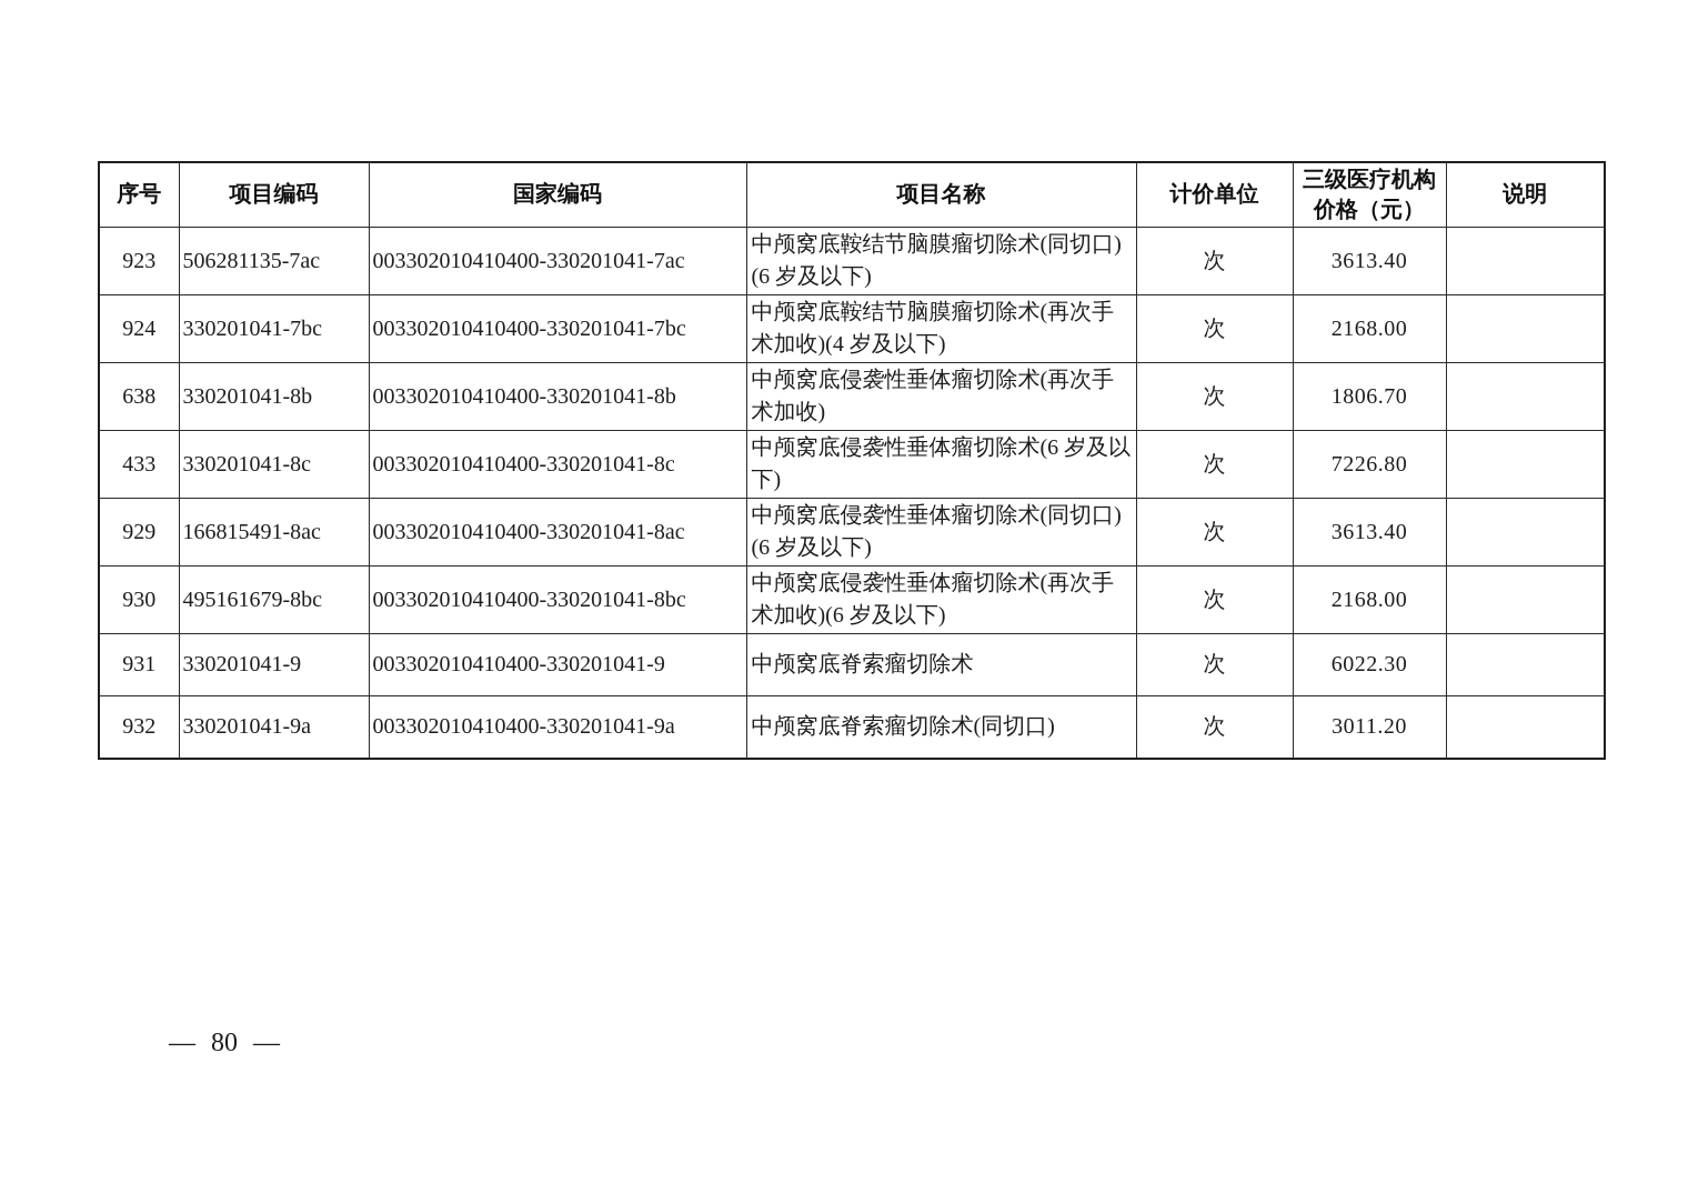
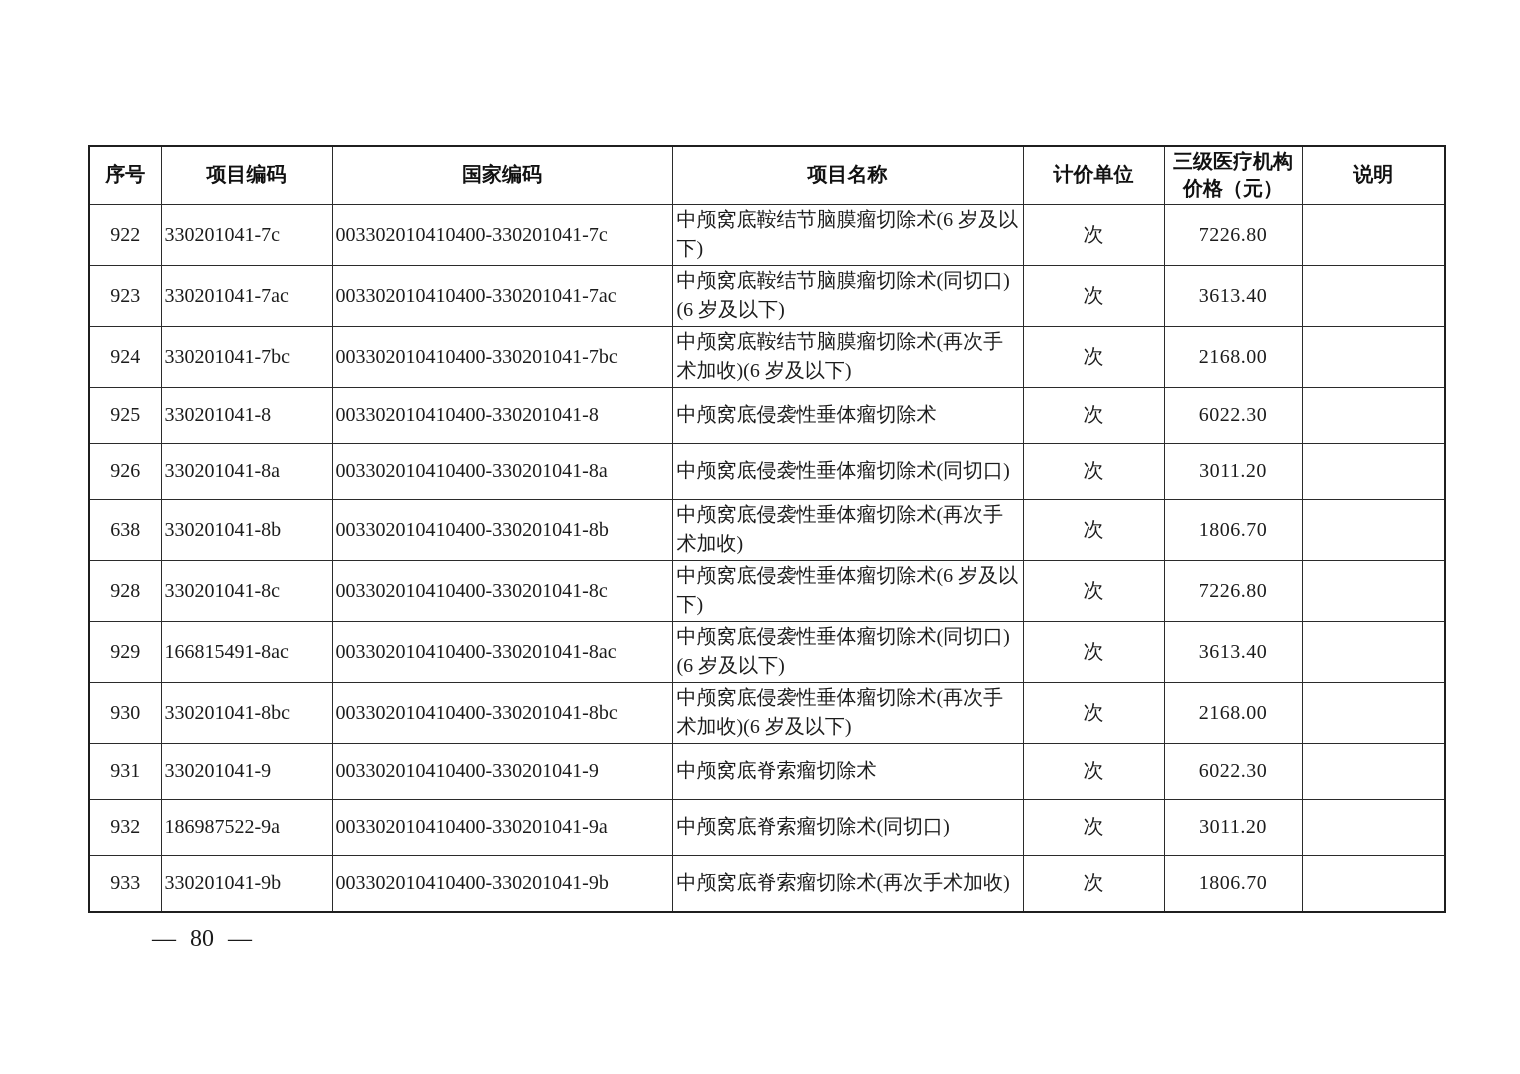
  序号	项目编码	国家编码	项目名称	计价单位	三级医疗机构 价格（元）	说明
+ 922	330201041-7c	003302010410400-330201041-7c	中颅窝底鞍结节脑膜瘤切除术(6 岁及以下)	次	7226.80
- 923	506281135-7ac	003302010410400-330201041-7ac	中颅窝底鞍结节脑膜瘤切除术(同切口)(6 岁及以下)	次	3613.40
+ 923	330201041-7ac	003302010410400-330201041-7ac	中颅窝底鞍结节脑膜瘤切除术(同切口)(6 岁及以下)	次	3613.40
- 924	330201041-7bc	003302010410400-330201041-7bc	中颅窝底鞍结节脑膜瘤切除术(再次手术加收)(4 岁及以下)	次	2168.00
+ 924	330201041-7bc	003302010410400-330201041-7bc	中颅窝底鞍结节脑膜瘤切除术(再次手术加收)(6 岁及以下)	次	2168.00
+ 925	330201041-8	003302010410400-330201041-8	中颅窝底侵袭性垂体瘤切除术	次	6022.30
+ 926	330201041-8a	003302010410400-330201041-8a	中颅窝底侵袭性垂体瘤切除术(同切口)	次	3011.20
  638	330201041-8b	003302010410400-330201041-8b	中颅窝底侵袭性垂体瘤切除术(再次手术加收)	次	1806.70
- 433	330201041-8c	003302010410400-330201041-8c	中颅窝底侵袭性垂体瘤切除术(6 岁及以下)	次	7226.80
+ 928	330201041-8c	003302010410400-330201041-8c	中颅窝底侵袭性垂体瘤切除术(6 岁及以下)	次	7226.80
  929	166815491-8ac	003302010410400-330201041-8ac	中颅窝底侵袭性垂体瘤切除术(同切口)(6 岁及以下)	次	3613.40
- 930	495161679-8bc	003302010410400-330201041-8bc	中颅窝底侵袭性垂体瘤切除术(再次手术加收)(6 岁及以下)	次	2168.00
+ 930	330201041-8bc	003302010410400-330201041-8bc	中颅窝底侵袭性垂体瘤切除术(再次手术加收)(6 岁及以下)	次	2168.00
  931	330201041-9	003302010410400-330201041-9	中颅窝底脊索瘤切除术	次	6022.30
- 932	330201041-9a	003302010410400-330201041-9a	中颅窝底脊索瘤切除术(同切口)	次	3011.20
+ 932	186987522-9a	003302010410400-330201041-9a	中颅窝底脊索瘤切除术(同切口)	次	3011.20
+ 933	330201041-9b	003302010410400-330201041-9b	中颅窝底脊索瘤切除术(再次手术加收)	次	1806.70
  — 80 —
